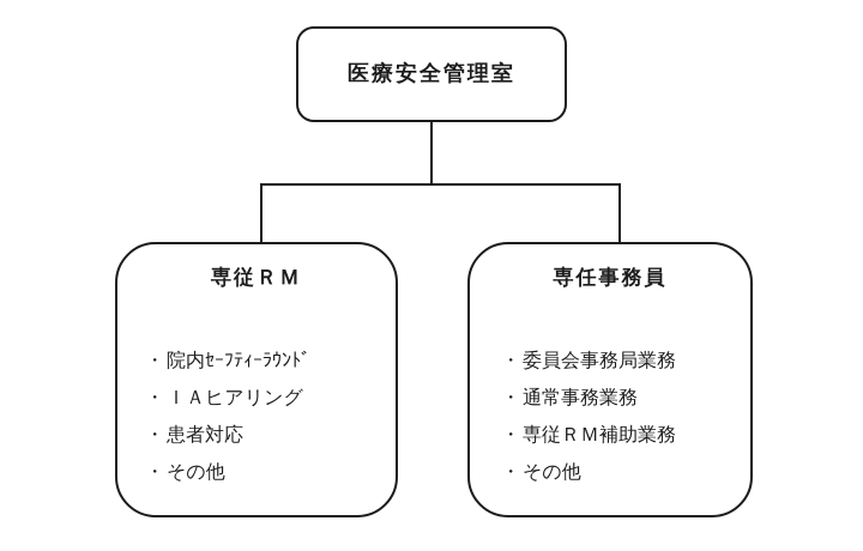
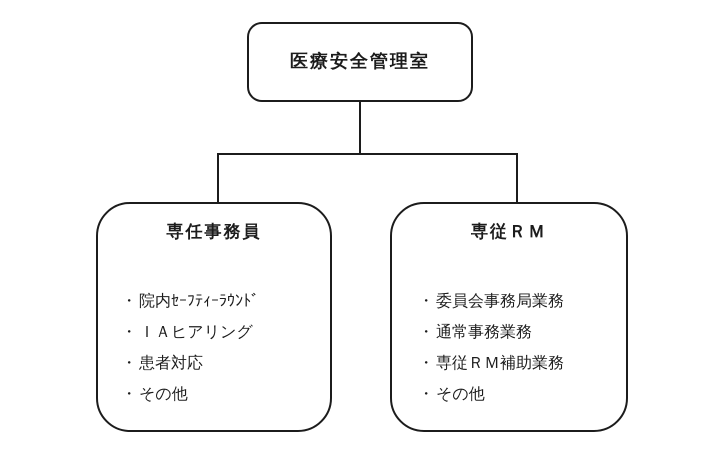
  医療安全管理室
- 専従ＲＭ
+ 専任事務員
  ・院内ｾｰﾌﾃｨｰﾗｳﾝﾄﾞ
  ・ＩＡヒアリング
  ・患者対応
  ・その他
- 専任事務員
+ 専従ＲＭ
  ・委員会事務局業務
  ・通常事務業務
  ・専従ＲＭ補助業務
  ・その他
